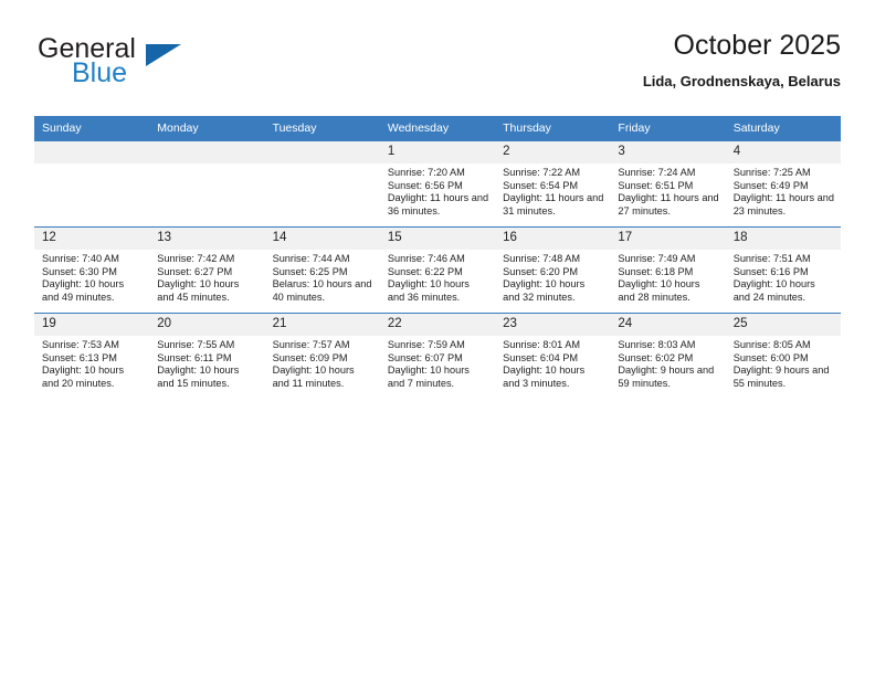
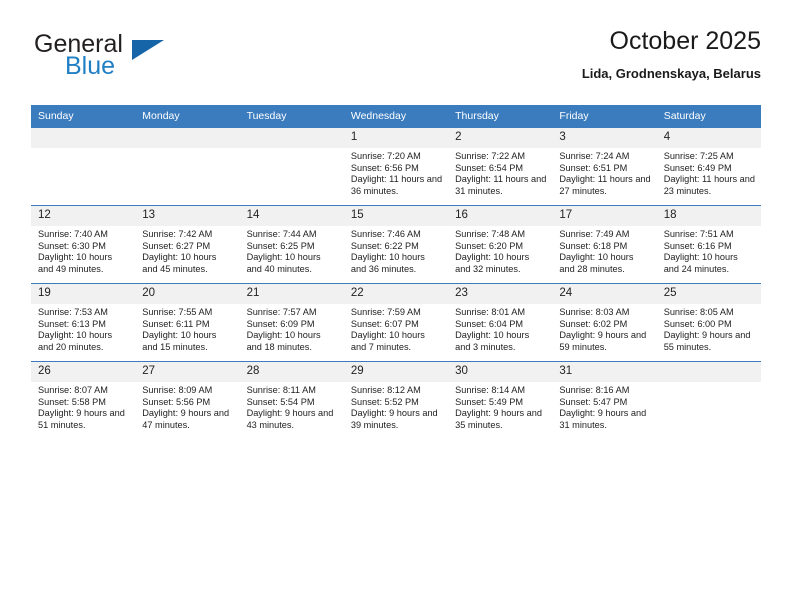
  General
  Blue
  October 2025
  Lida, Grodnenskaya, Belarus
  Sunday	Monday	Tuesday	Wednesday	Thursday	Friday	Saturday
  			1Sunrise: 7:20 AMSunset: 6:56 PMDaylight: 11 hours and 36 minutes.	2Sunrise: 7:22 AMSunset: 6:54 PMDaylight: 11 hours and 31 minutes.	3Sunrise: 7:24 AMSunset: 6:51 PMDaylight: 11 hours and 27 minutes.	4Sunrise: 7:25 AMSunset: 6:49 PMDaylight: 11 hours and 23 minutes.
- 12Sunrise: 7:40 AMSunset: 6:30 PMDaylight: 10 hours and 49 minutes.	13Sunrise: 7:42 AMSunset: 6:27 PMDaylight: 10 hours and 45 minutes.	14Sunrise: 7:44 AMSunset: 6:25 PMBelarus: 10 hours and 40 minutes.	15Sunrise: 7:46 AMSunset: 6:22 PMDaylight: 10 hours and 36 minutes.	16Sunrise: 7:48 AMSunset: 6:20 PMDaylight: 10 hours and 32 minutes.	17Sunrise: 7:49 AMSunset: 6:18 PMDaylight: 10 hours and 28 minutes.	18Sunrise: 7:51 AMSunset: 6:16 PMDaylight: 10 hours and 24 minutes.
+ 12Sunrise: 7:40 AMSunset: 6:30 PMDaylight: 10 hours and 49 minutes.	13Sunrise: 7:42 AMSunset: 6:27 PMDaylight: 10 hours and 45 minutes.	14Sunrise: 7:44 AMSunset: 6:25 PMDaylight: 10 hours and 40 minutes.	15Sunrise: 7:46 AMSunset: 6:22 PMDaylight: 10 hours and 36 minutes.	16Sunrise: 7:48 AMSunset: 6:20 PMDaylight: 10 hours and 32 minutes.	17Sunrise: 7:49 AMSunset: 6:18 PMDaylight: 10 hours and 28 minutes.	18Sunrise: 7:51 AMSunset: 6:16 PMDaylight: 10 hours and 24 minutes.
- 19Sunrise: 7:53 AMSunset: 6:13 PMDaylight: 10 hours and 20 minutes.	20Sunrise: 7:55 AMSunset: 6:11 PMDaylight: 10 hours and 15 minutes.	21Sunrise: 7:57 AMSunset: 6:09 PMDaylight: 10 hours and 11 minutes.	22Sunrise: 7:59 AMSunset: 6:07 PMDaylight: 10 hours and 7 minutes.	23Sunrise: 8:01 AMSunset: 6:04 PMDaylight: 10 hours and 3 minutes.	24Sunrise: 8:03 AMSunset: 6:02 PMDaylight: 9 hours and 59 minutes.	25Sunrise: 8:05 AMSunset: 6:00 PMDaylight: 9 hours and 55 minutes.
+ 19Sunrise: 7:53 AMSunset: 6:13 PMDaylight: 10 hours and 20 minutes.	20Sunrise: 7:55 AMSunset: 6:11 PMDaylight: 10 hours and 15 minutes.	21Sunrise: 7:57 AMSunset: 6:09 PMDaylight: 10 hours and 18 minutes.	22Sunrise: 7:59 AMSunset: 6:07 PMDaylight: 10 hours and 7 minutes.	23Sunrise: 8:01 AMSunset: 6:04 PMDaylight: 10 hours and 3 minutes.	24Sunrise: 8:03 AMSunset: 6:02 PMDaylight: 9 hours and 59 minutes.	25Sunrise: 8:05 AMSunset: 6:00 PMDaylight: 9 hours and 55 minutes.
+ 26Sunrise: 8:07 AMSunset: 5:58 PMDaylight: 9 hours and 51 minutes.	27Sunrise: 8:09 AMSunset: 5:56 PMDaylight: 9 hours and 47 minutes.	28Sunrise: 8:11 AMSunset: 5:54 PMDaylight: 9 hours and 43 minutes.	29Sunrise: 8:12 AMSunset: 5:52 PMDaylight: 9 hours and 39 minutes.	30Sunrise: 8:14 AMSunset: 5:49 PMDaylight: 9 hours and 35 minutes.	31Sunrise: 8:16 AMSunset: 5:47 PMDaylight: 9 hours and 31 minutes.
